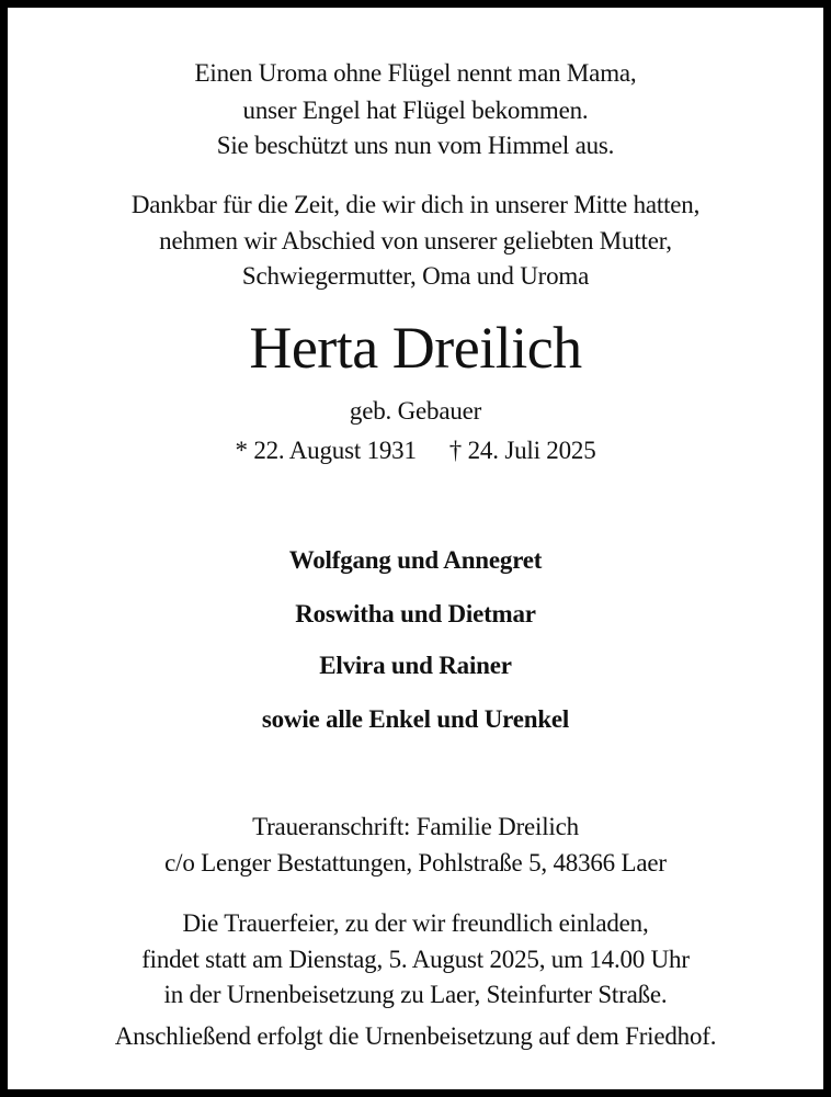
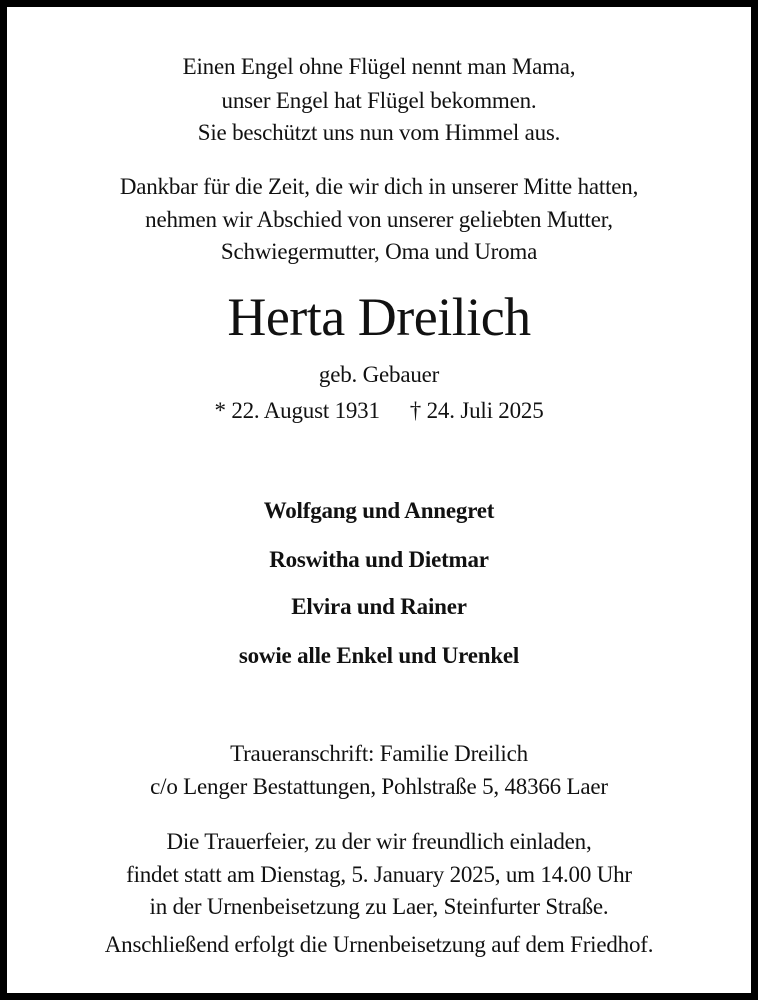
- Einen Uroma ohne Flügel nennt man Mama,
+ Einen Engel ohne Flügel nennt man Mama,
  unser Engel hat Flügel bekommen.
  Sie beschützt uns nun vom Himmel aus.
  Dankbar für die Zeit, die wir dich in unserer Mitte hatten,
  nehmen wir Abschied von unserer geliebten Mutter,
  Schwiegermutter, Oma und Uroma
  Herta Dreilich
  geb. Gebauer
  * 22. August 1931 † 24. Juli 2025
  Wolfgang und Annegret
  Roswitha und Dietmar
  Elvira und Rainer
  sowie alle Enkel und Urenkel
  Traueranschrift: Familie Dreilich
  c/o Lenger Bestattungen, Pohlstraße 5, 48366 Laer
  Die Trauerfeier, zu der wir freundlich einladen,
- findet statt am Dienstag, 5. August 2025, um 14.00 Uhr
+ findet statt am Dienstag, 5. January 2025, um 14.00 Uhr
  in der Urnenbeisetzung zu Laer, Steinfurter Straße.
  Anschließend erfolgt die Urnenbeisetzung auf dem Friedhof.
